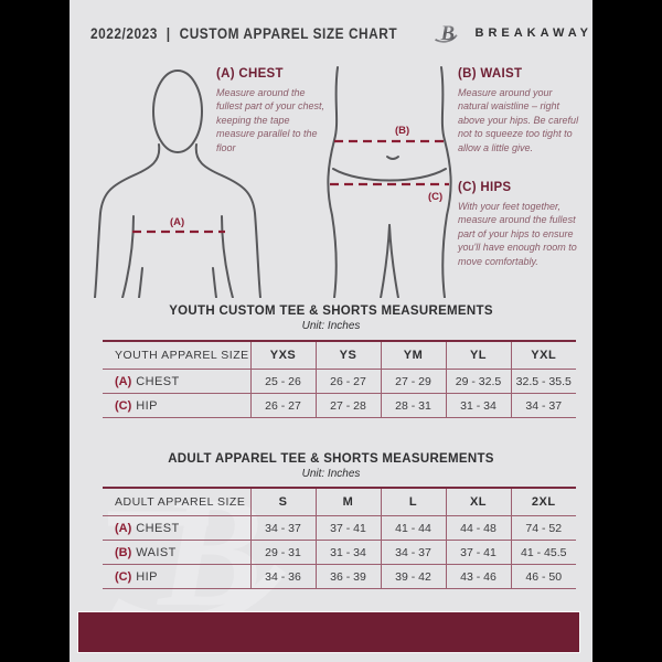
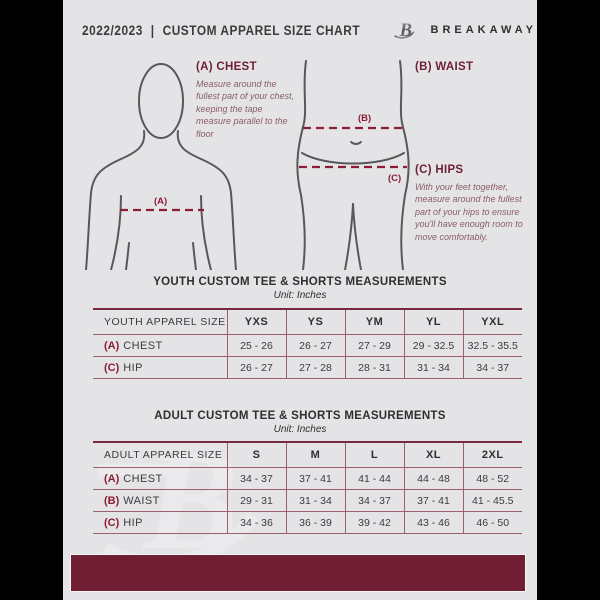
  2022/2023
  |
  CUSTOM APPAREL SIZE CHART
  B
  BREAKAWAY
  (A)
  (A) CHEST
  Measure around the fullest part of your chest, keeping the tape measure parallel to the floor
  (B)
  (C)
  (B) WAIST
- Measure around your natural waistline – right above your hips. Be careful not to squeeze too tight to allow a little give.
  (C) HIPS
  With your feet together, measure around the fullest part of your hips to ensure you'll have enough room to move comfortably.
  B
  YOUTH CUSTOM TEE & SHORTS MEASUREMENTS
  Unit: Inches
  YOUTH APPAREL SIZE	YXS	YS	YM	YL	YXL
  (A) CHEST	25 - 26	26 - 27	27 - 29	29 - 32.5	32.5 - 35.5
  (C) HIP	26 - 27	27 - 28	28 - 31	31 - 34	34 - 37
- ADULT APPAREL TEE & SHORTS MEASUREMENTS
+ ADULT CUSTOM TEE & SHORTS MEASUREMENTS
  Unit: Inches
  ADULT APPAREL SIZE	S	M	L	XL	2XL
- (A) CHEST	34 - 37	37 - 41	41 - 44	44 - 48	74 - 52
+ (A) CHEST	34 - 37	37 - 41	41 - 44	44 - 48	48 - 52
  (B) WAIST	29 - 31	31 - 34	34 - 37	37 - 41	41 - 45.5
  (C) HIP	34 - 36	36 - 39	39 - 42	43 - 46	46 - 50
